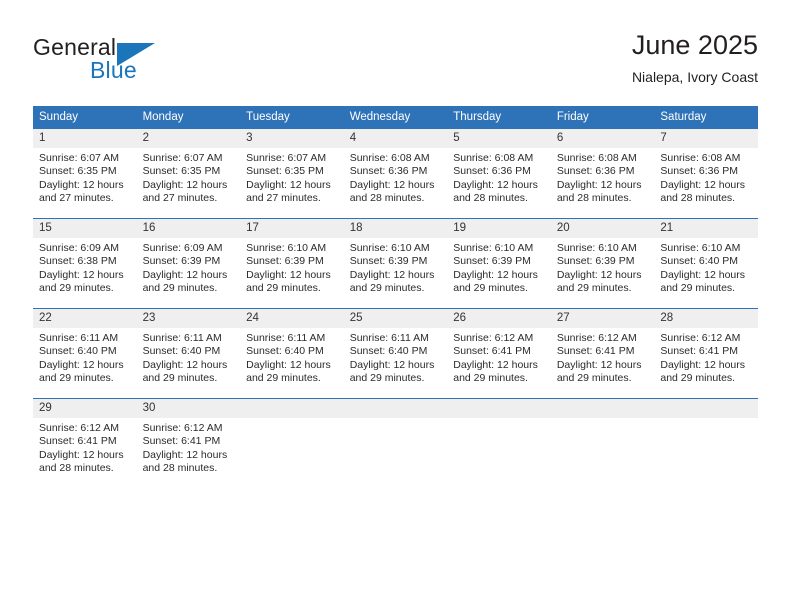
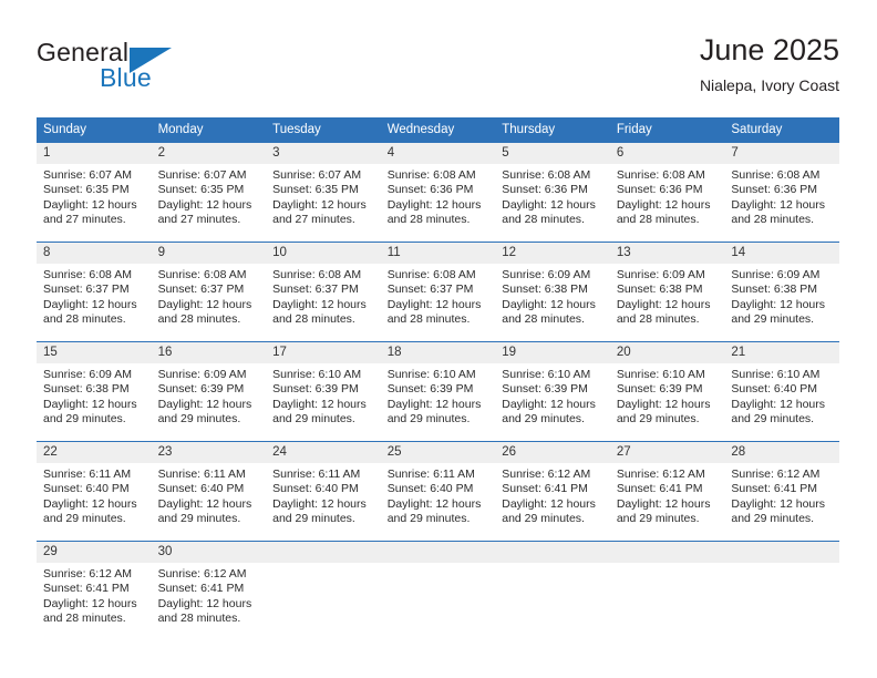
  General
  Blue
  June 2025
  Nialepa, Ivory Coast
  Sunday	Monday	Tuesday	Wednesday	Thursday	Friday	Saturday
  1 Sunrise: 6:07 AM Sunset: 6:35 PM Daylight: 12 hours and 27 minutes.	2 Sunrise: 6:07 AM Sunset: 6:35 PM Daylight: 12 hours and 27 minutes.	3 Sunrise: 6:07 AM Sunset: 6:35 PM Daylight: 12 hours and 27 minutes.	4 Sunrise: 6:08 AM Sunset: 6:36 PM Daylight: 12 hours and 28 minutes.	5 Sunrise: 6:08 AM Sunset: 6:36 PM Daylight: 12 hours and 28 minutes.	6 Sunrise: 6:08 AM Sunset: 6:36 PM Daylight: 12 hours and 28 minutes.	7 Sunrise: 6:08 AM Sunset: 6:36 PM Daylight: 12 hours and 28 minutes.
+ 8 Sunrise: 6:08 AM Sunset: 6:37 PM Daylight: 12 hours and 28 minutes.	9 Sunrise: 6:08 AM Sunset: 6:37 PM Daylight: 12 hours and 28 minutes.	10 Sunrise: 6:08 AM Sunset: 6:37 PM Daylight: 12 hours and 28 minutes.	11 Sunrise: 6:08 AM Sunset: 6:37 PM Daylight: 12 hours and 28 minutes.	12 Sunrise: 6:09 AM Sunset: 6:38 PM Daylight: 12 hours and 28 minutes.	13 Sunrise: 6:09 AM Sunset: 6:38 PM Daylight: 12 hours and 28 minutes.	14 Sunrise: 6:09 AM Sunset: 6:38 PM Daylight: 12 hours and 29 minutes.
  15 Sunrise: 6:09 AM Sunset: 6:38 PM Daylight: 12 hours and 29 minutes.	16 Sunrise: 6:09 AM Sunset: 6:39 PM Daylight: 12 hours and 29 minutes.	17 Sunrise: 6:10 AM Sunset: 6:39 PM Daylight: 12 hours and 29 minutes.	18 Sunrise: 6:10 AM Sunset: 6:39 PM Daylight: 12 hours and 29 minutes.	19 Sunrise: 6:10 AM Sunset: 6:39 PM Daylight: 12 hours and 29 minutes.	20 Sunrise: 6:10 AM Sunset: 6:39 PM Daylight: 12 hours and 29 minutes.	21 Sunrise: 6:10 AM Sunset: 6:40 PM Daylight: 12 hours and 29 minutes.
  22 Sunrise: 6:11 AM Sunset: 6:40 PM Daylight: 12 hours and 29 minutes.	23 Sunrise: 6:11 AM Sunset: 6:40 PM Daylight: 12 hours and 29 minutes.	24 Sunrise: 6:11 AM Sunset: 6:40 PM Daylight: 12 hours and 29 minutes.	25 Sunrise: 6:11 AM Sunset: 6:40 PM Daylight: 12 hours and 29 minutes.	26 Sunrise: 6:12 AM Sunset: 6:41 PM Daylight: 12 hours and 29 minutes.	27 Sunrise: 6:12 AM Sunset: 6:41 PM Daylight: 12 hours and 29 minutes.	28 Sunrise: 6:12 AM Sunset: 6:41 PM Daylight: 12 hours and 29 minutes.
  29 Sunrise: 6:12 AM Sunset: 6:41 PM Daylight: 12 hours and 28 minutes.	30 Sunrise: 6:12 AM Sunset: 6:41 PM Daylight: 12 hours and 28 minutes.
